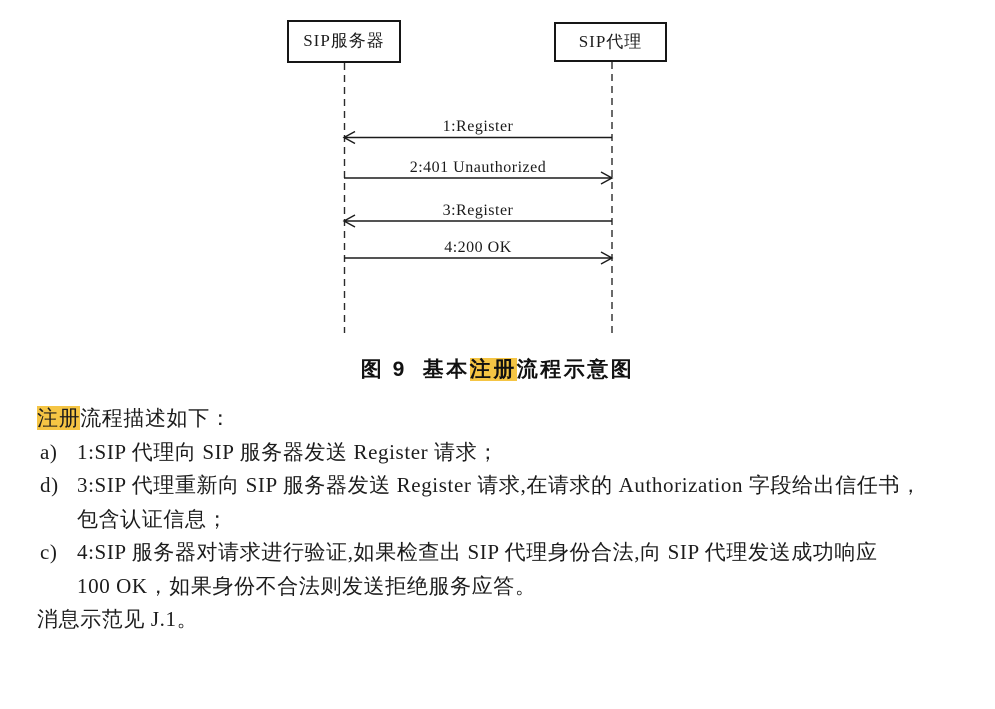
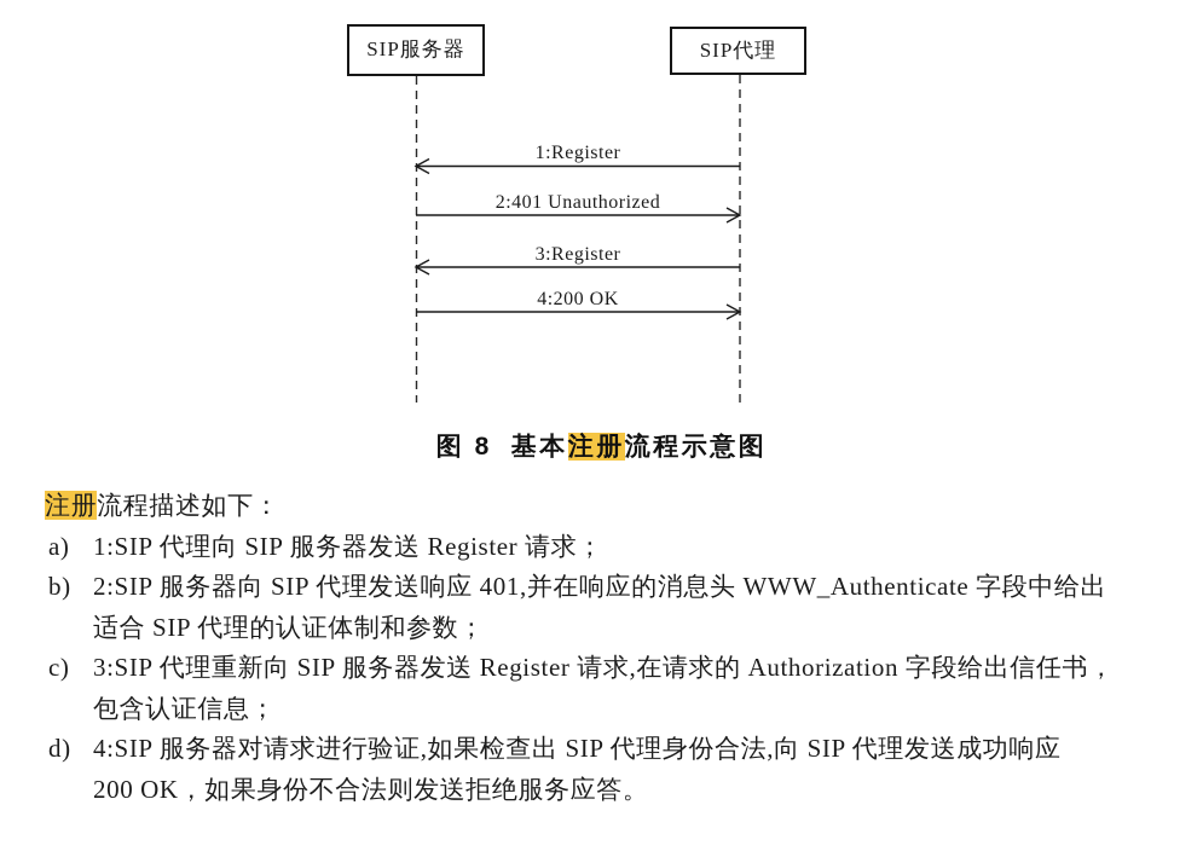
  SIP服务器
  SIP代理
  1:Register
  2:401 Unauthorized
  3:Register
  4:200 OK
- 图 9 基本注册流程示意图
+ 图 8 基本注册流程示意图
  注册流程描述如下：
  a)
  1:SIP 代理向 SIP 服务器发送 Register 请求；
+ b)
+ 2:SIP 服务器向 SIP 代理发送响应 401,并在响应的消息头 WWW_Authenticate 字段中给出
+ 适合 SIP 代理的认证体制和参数；
- d)
+ c)
  3:SIP 代理重新向 SIP 服务器发送 Register 请求,在请求的 Authorization 字段给出信任书，
  包含认证信息；
- c)
+ d)
  4:SIP 服务器对请求进行验证,如果检查出 SIP 代理身份合法,向 SIP 代理发送成功响应
- 100 OK，如果身份不合法则发送拒绝服务应答。
+ 200 OK，如果身份不合法则发送拒绝服务应答。
- 消息示范见 J.1。
